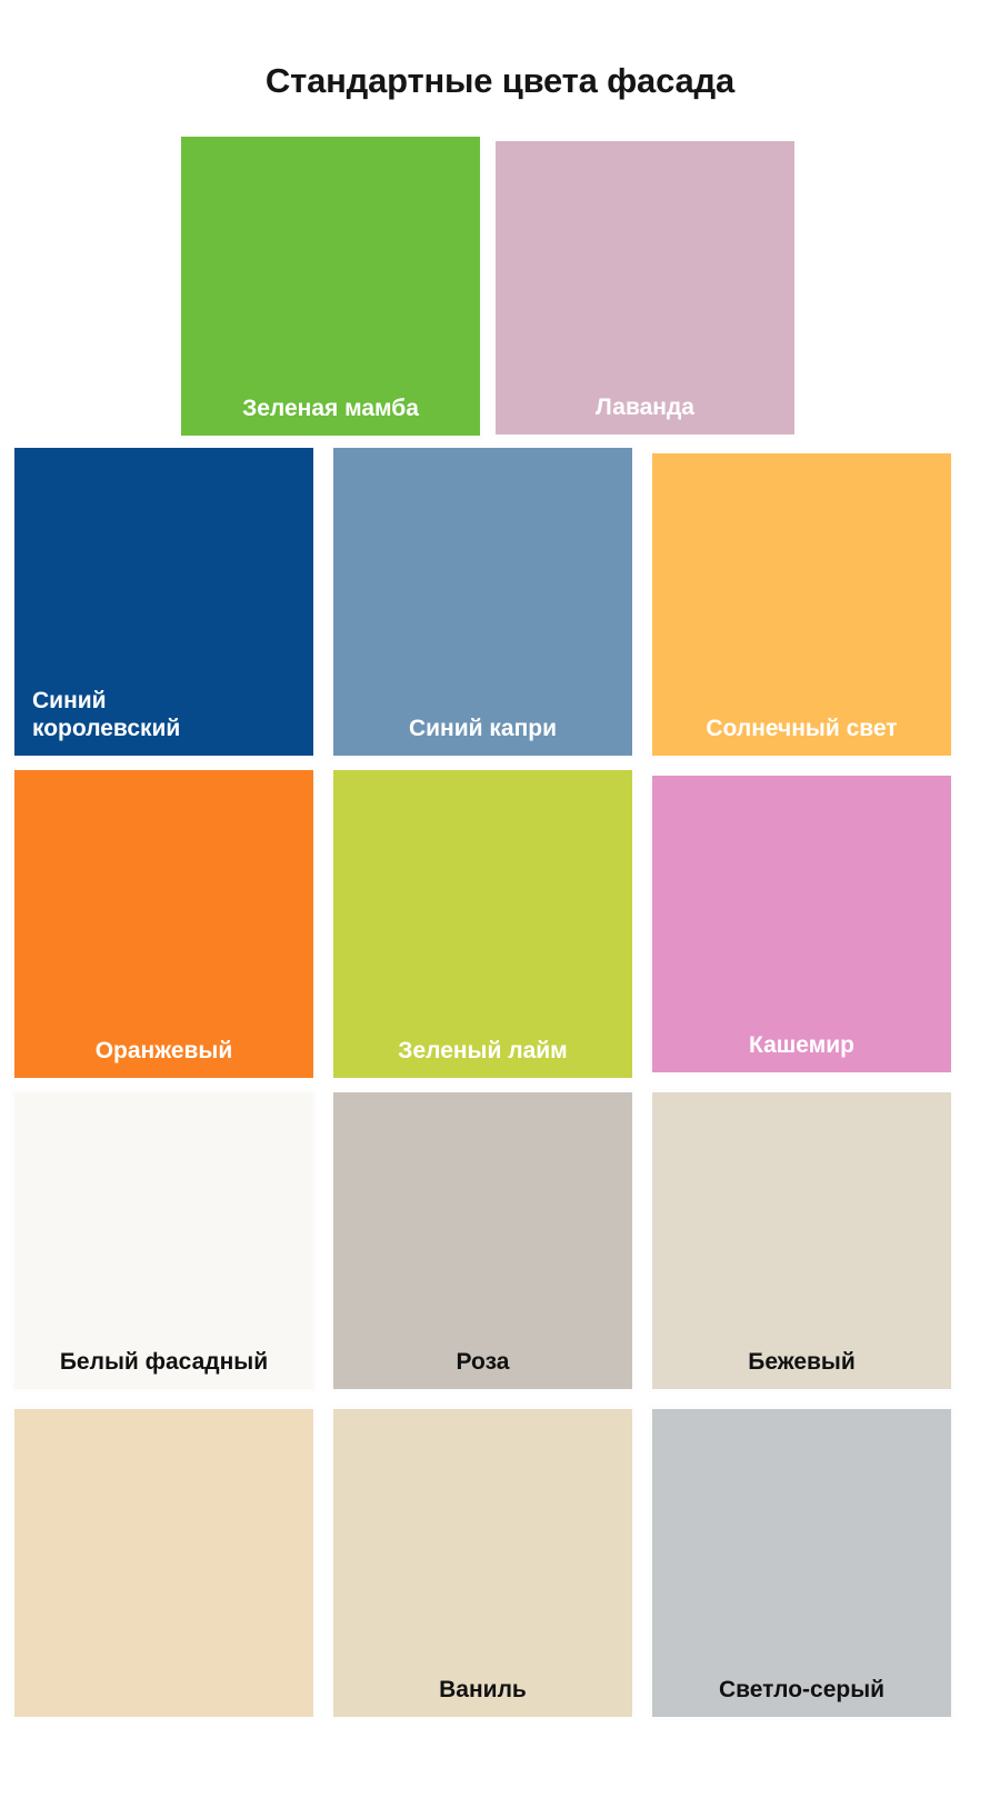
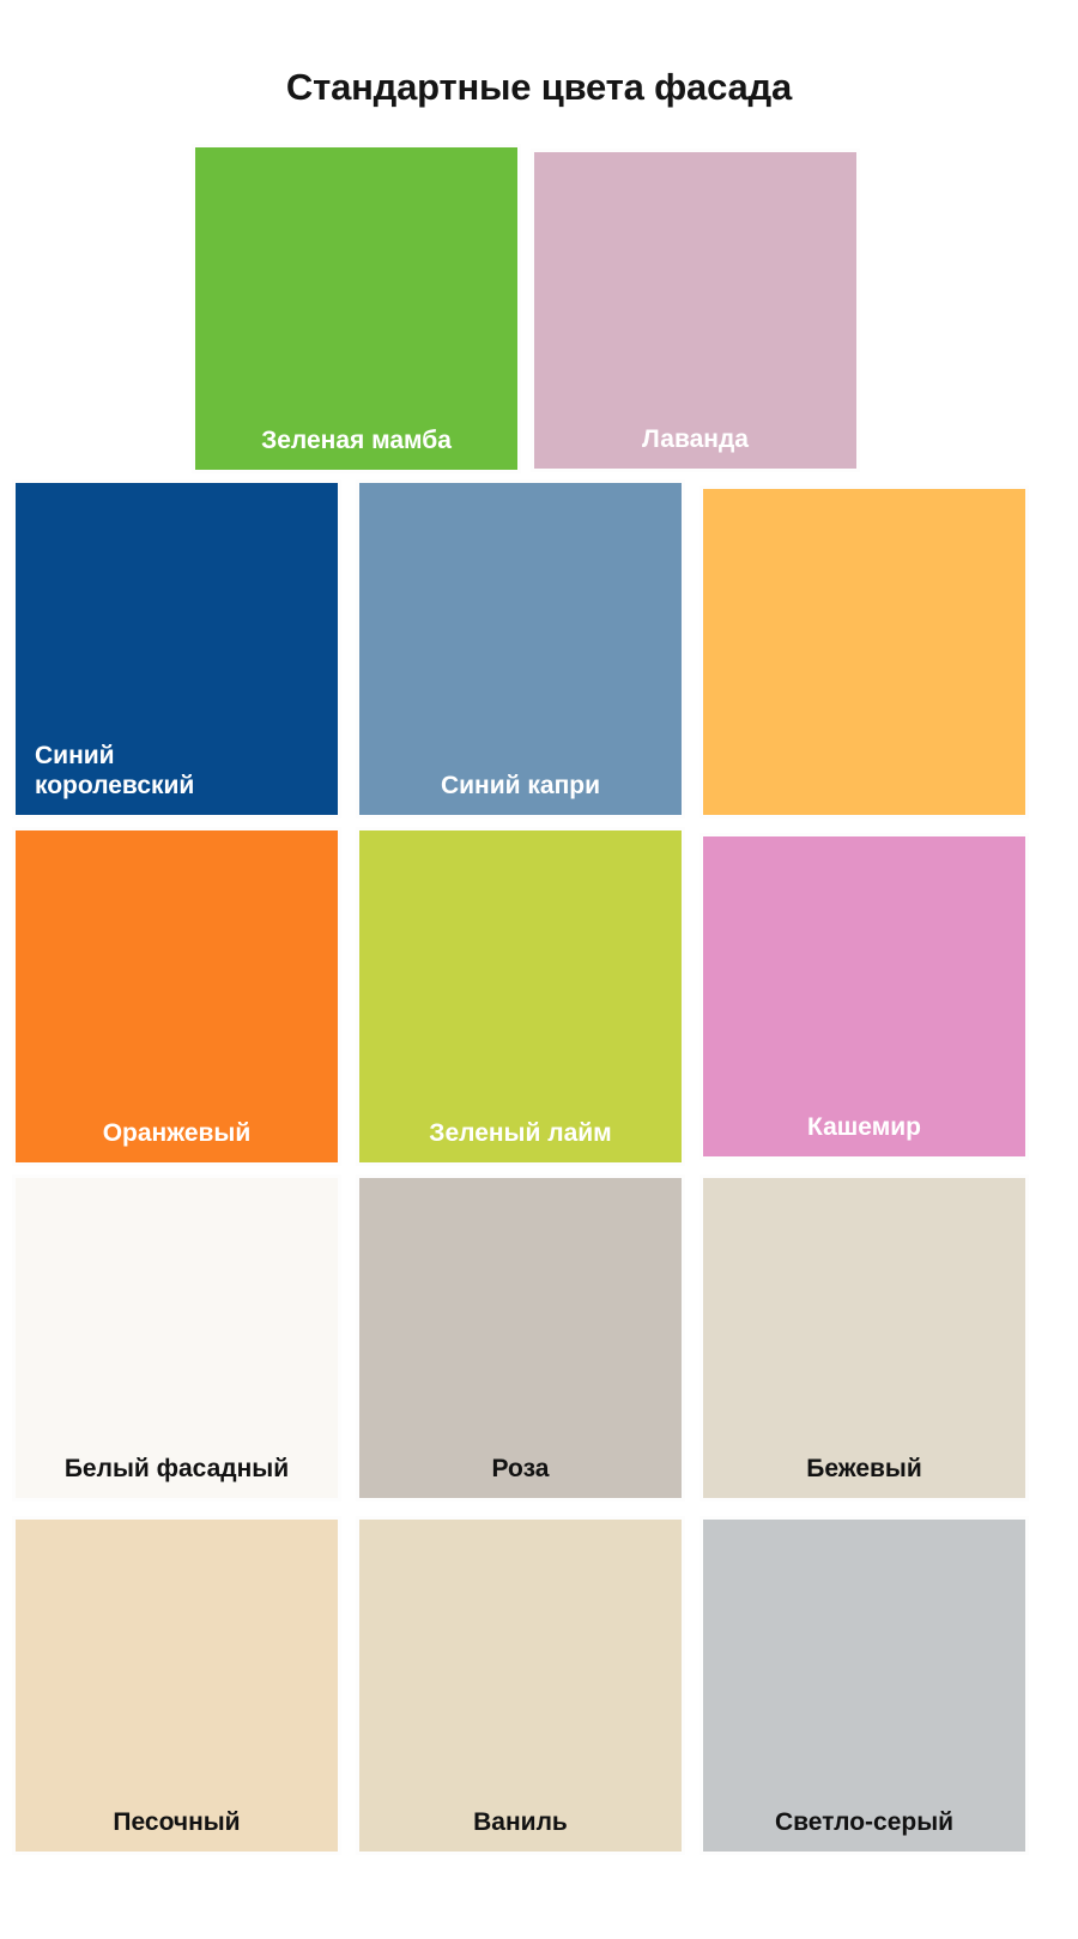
  Стандартные цвета фасада
  Зеленая мамба
  Лаванда
  Синий
  королевский
  Синий капри
- Солнечный свет
  Оранжевый
  Зеленый лайм
  Кашемир
  Белый фасадный
  Роза
  Бежевый
+ Песочный
  Ваниль
  Светло-серый
